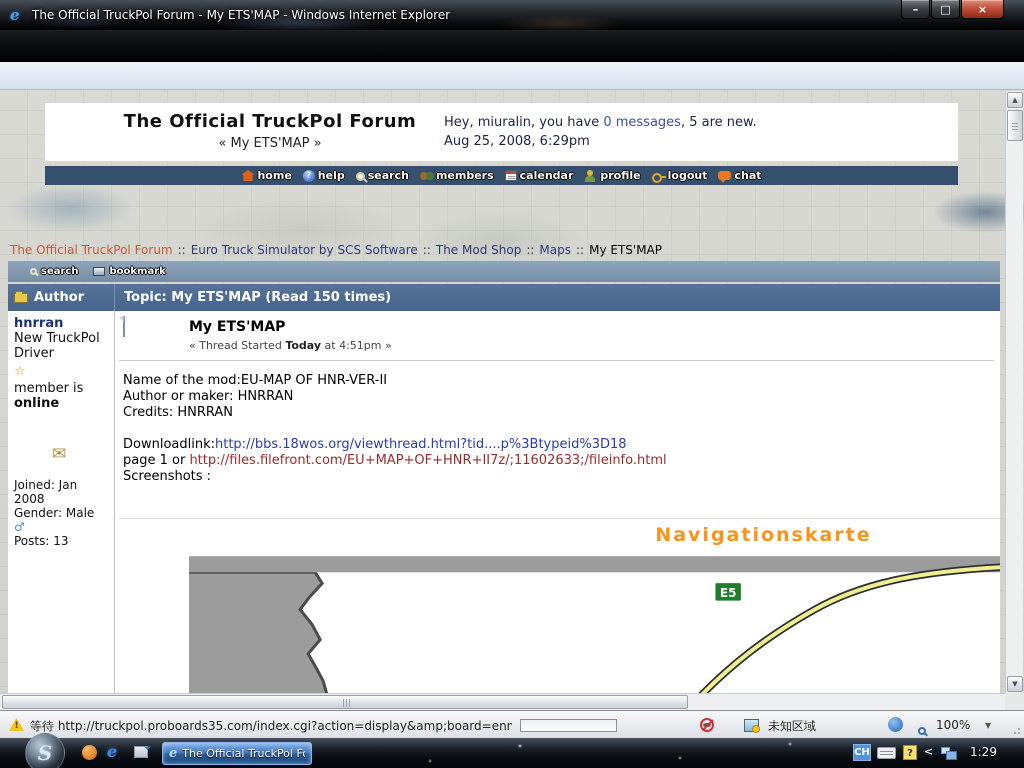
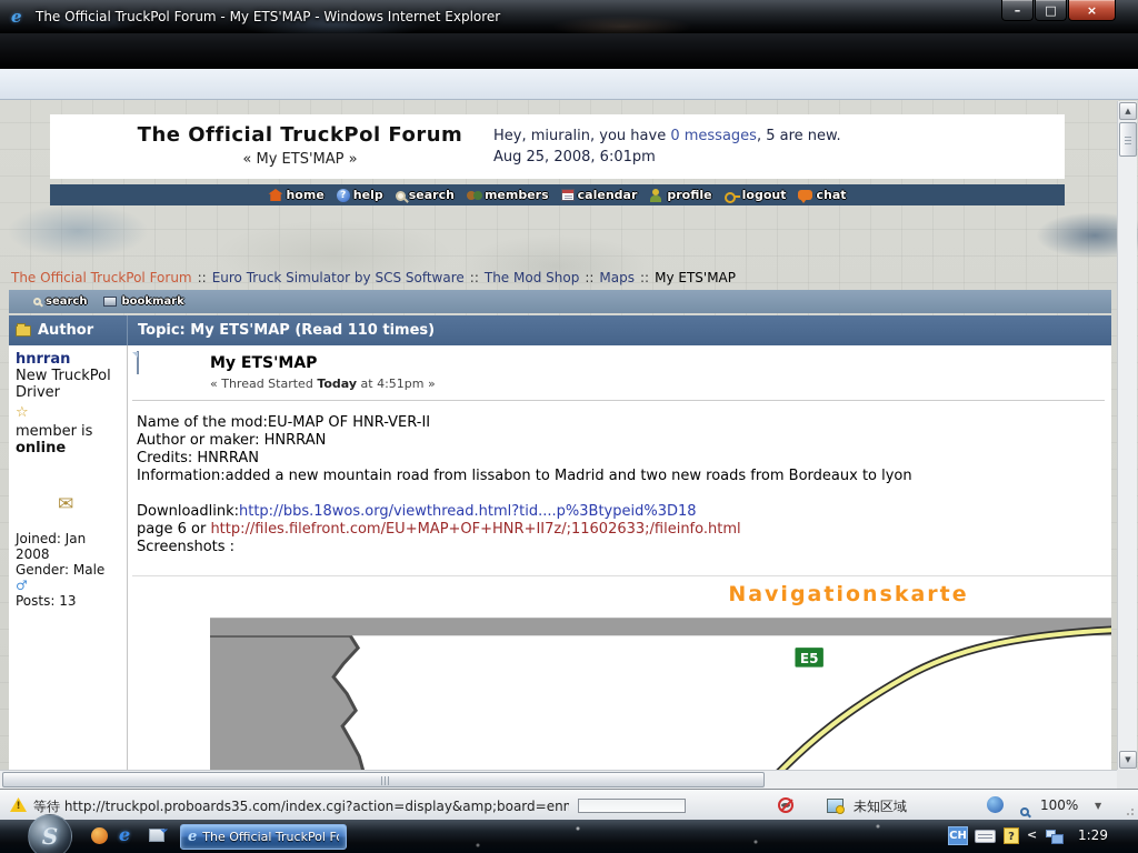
  e
  The Official TruckPol Forum - My ETS'MAP - Windows Internet Explorer
  –
  □
  ×
  The Official TruckPol Forum
  « My ETS'MAP »
  Hey, miuralin, you have 0 messages, 5 are new.
- Aug 25, 2008, 6:29pm
+ Aug 25, 2008, 6:01pm
  home
  help
  search
  members
  calendar
  profile
  logout
  chat
  The Official TruckPol Forum :: Euro Truck Simulator by SCS Software :: The Mod Shop :: Maps :: My ETS'MAP
  search
  bookmark
  Author
- Topic: My ETS'MAP (Read 150 times)
+ Topic: My ETS'MAP (Read 110 times)
  hnrran
  New TruckPol Driver
  ☆
  member is
  online
  ✉
  Joined: Jan 2008
  Gender: Male ♂
  Posts: 13
  My ETS'MAP
  « Thread Started Today at 4:51pm »
  Name of the mod:EU-MAP OF HNR-VER-II
  Author or maker: HNRRAN
  Credits: HNRRAN
+ Information:added a new mountain road from lissabon to Madrid and two new roads from Bordeaux to lyon
  Downloadlink:http://bbs.18wos.org/viewthread.html?tid....p%3Btypeid%3D18
- page 1 or http://files.filefront.com/EU+MAP+OF+HNR+II7z/;11602633;/fileinfo.html
+ page 6 or http://files.filefront.com/EU+MAP+OF+HNR+II7z/;11602633;/fileinfo.html
  Screenshots :
  E5
  Navigationskarte
  ▲
  ▼
  等待 http://truckpol.proboards35.com/index.cgi?action=display&amp;board=en
  未知区域
  100%
  ▼
  S
  e
  e
  The Official TruckPol F
  CH
  ?
  <
  1:29
